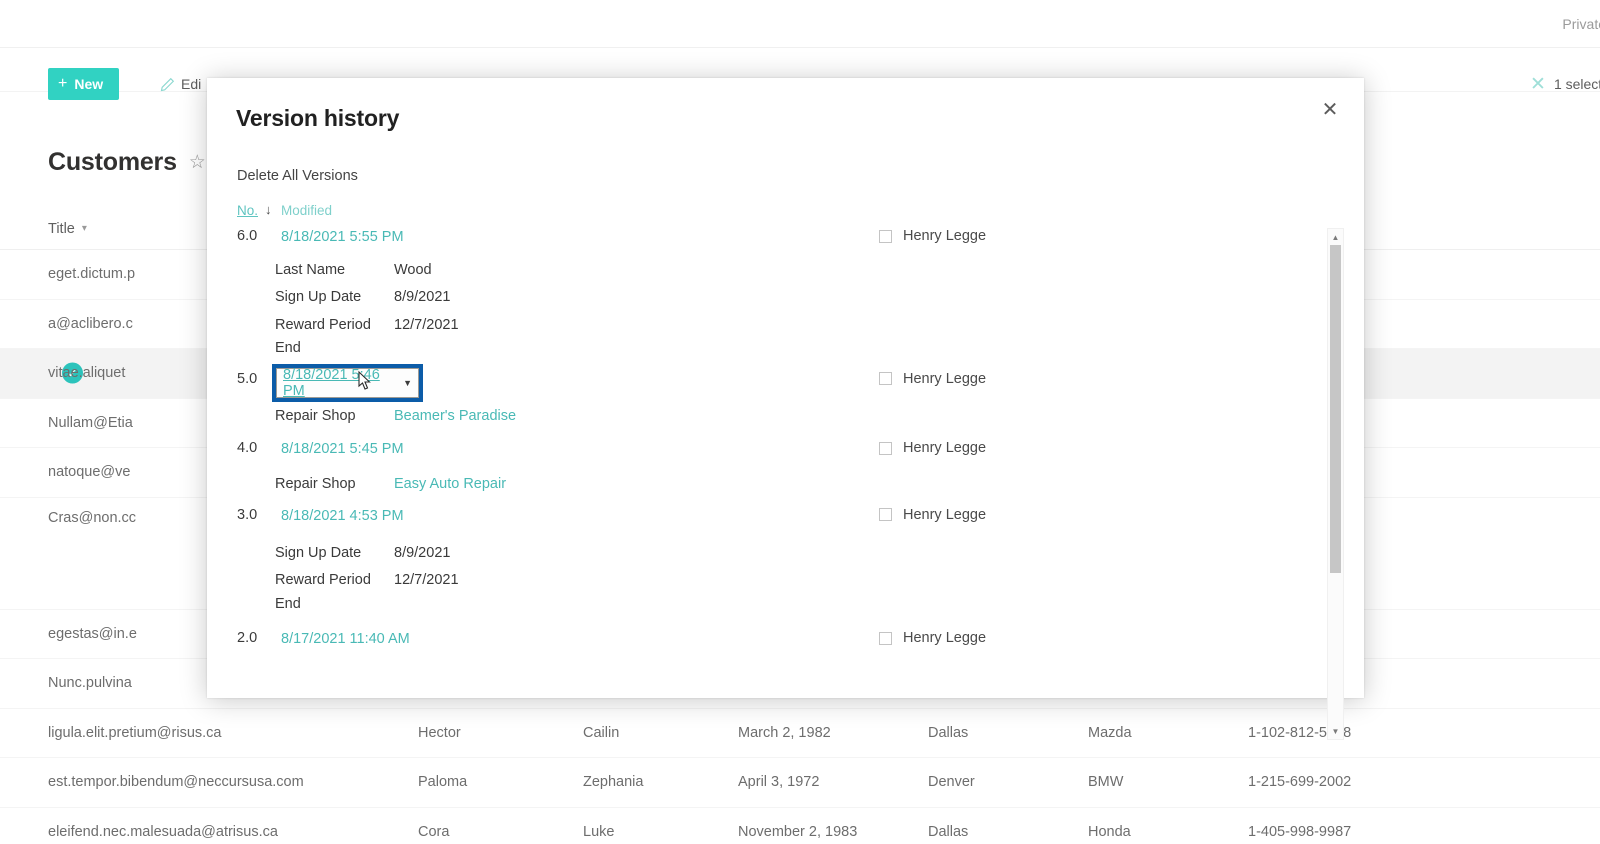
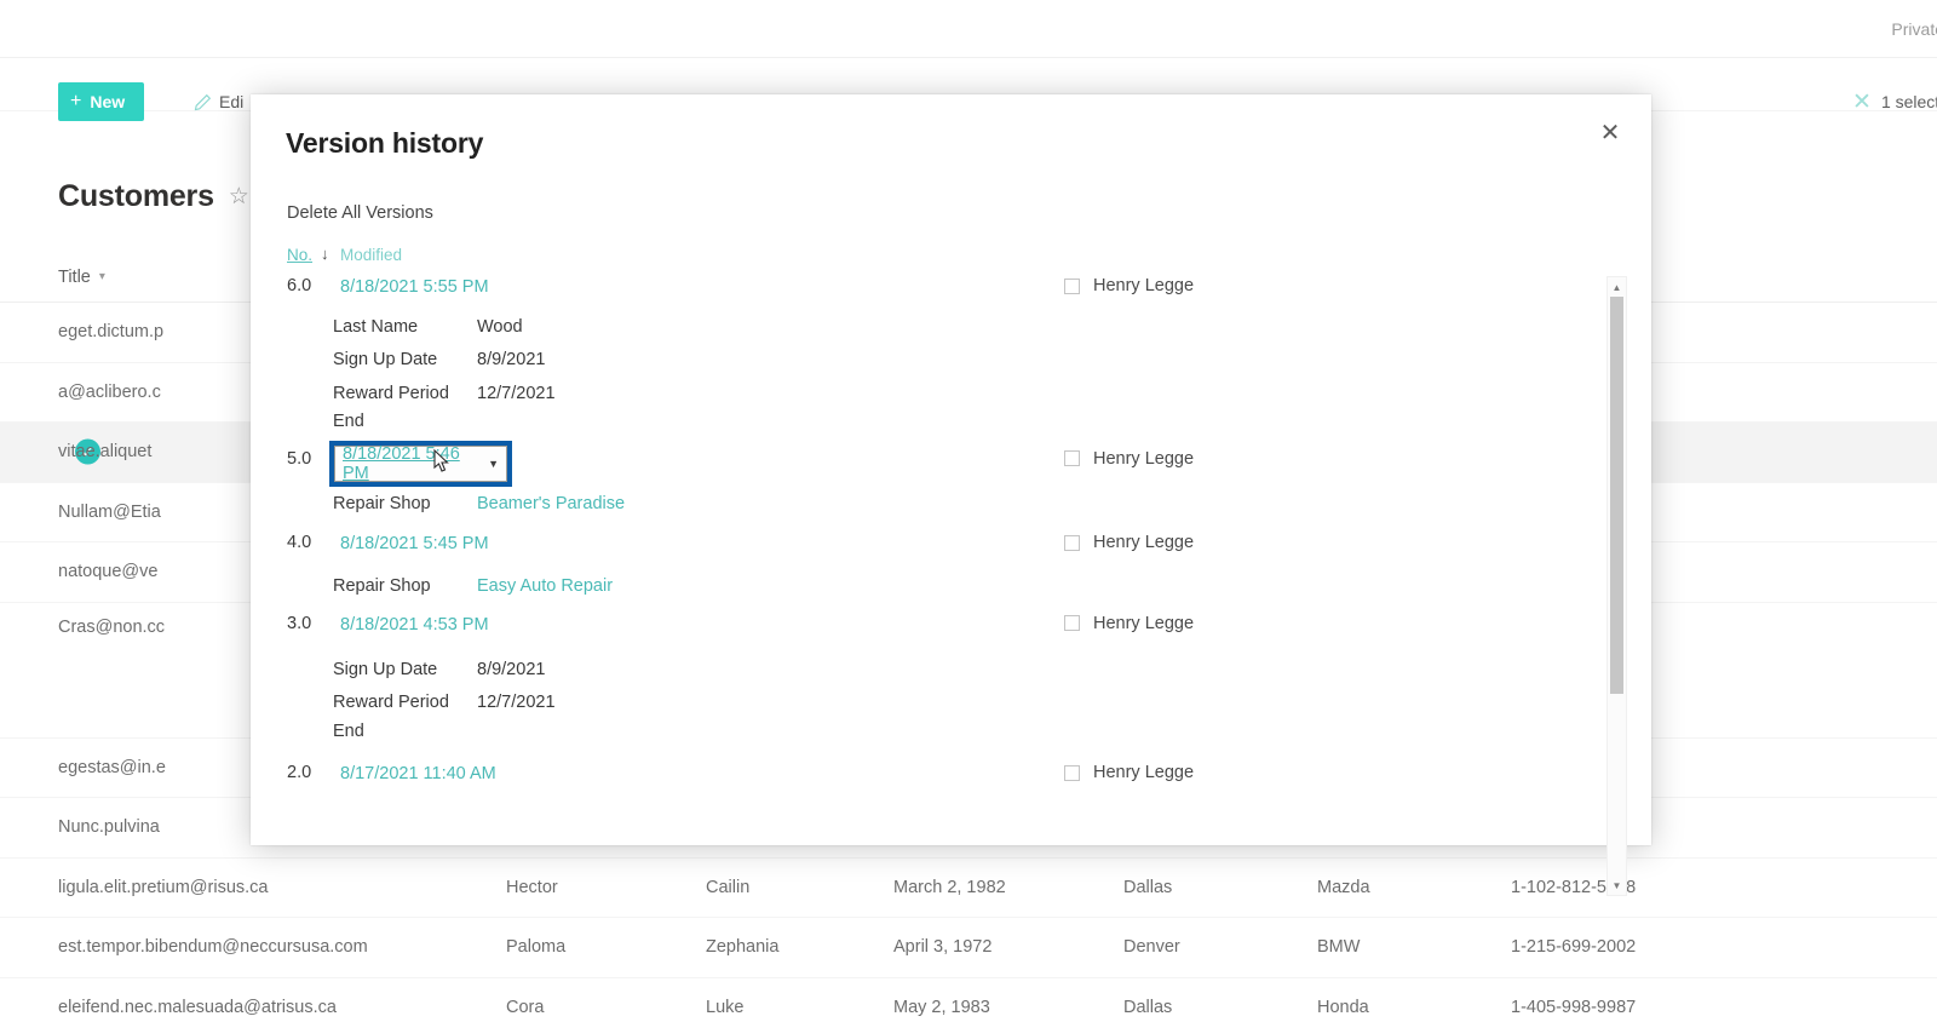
  Privat
  +
  New
  Edi
  ✕
  1 selec
  Customers
  ☆
  Title
  ▾
  eget.dictum.p
  a@aclibero.c
  ✓
  vitae.aliquet
  Nullam@Etia
  natoque@ve
  Cras@non.cc
  egestas@in.e
  Nunc.pulvina
  ligula.elit.pretium@risus.ca
  Hector
  Cailin
  March 2, 1982
  Dallas
  Mazda
  1-102-812-58
  est.tempor.bibendum@neccursusa.com
  Paloma
  Zephania
  April 3, 1972
  Denver
  BMW
  1-215-699-2002
  eleifend.nec.malesuada@atrisus.ca
  Cora
  Luke
- November 2, 1983
+ May 2, 1983
  Dallas
  Honda
  1-405-998-9987
  ✕
  Version history
  Delete All Versions
  No.
  ↓
  Modified
  6.0
  8/18/2021 5:55 PM
  Henry Legge
  Last Name
  Wood
  Sign Up Date
  8/9/2021
  Reward Period End
  12/7/2021
  5.0
  8/18/2021 546 PM
  ▼
  Henry Legge
  Repair Shop
  Beamer's Paradise
  4.0
  8/18/2021 5:45 PM
  Henry Legge
  Repair Shop
  Easy Auto Repair
  3.0
  8/18/2021 4:53 PM
  Henry Legge
  Sign Up Date
  8/9/2021
  Reward Period End
  12/7/2021
  2.0
  8/17/2021 11:40 AM
  Henry Legge
  ▲
  ▼
